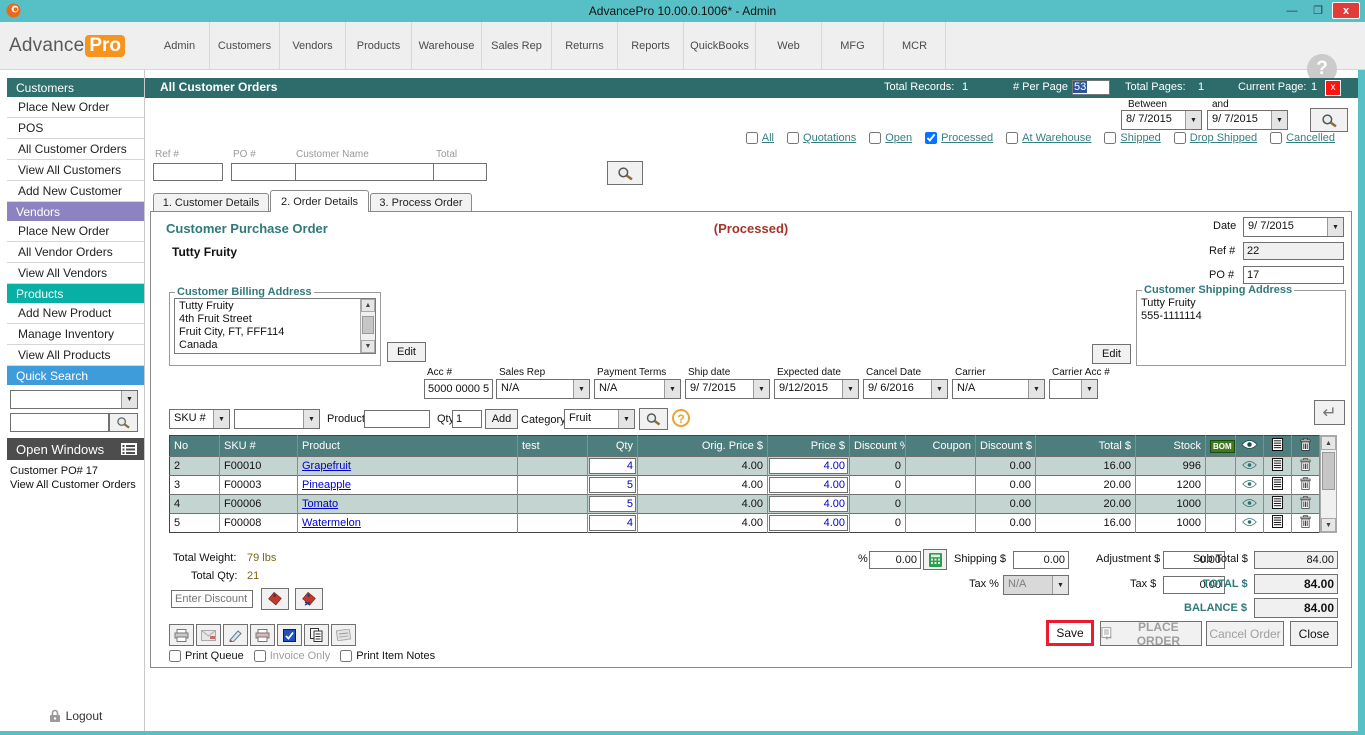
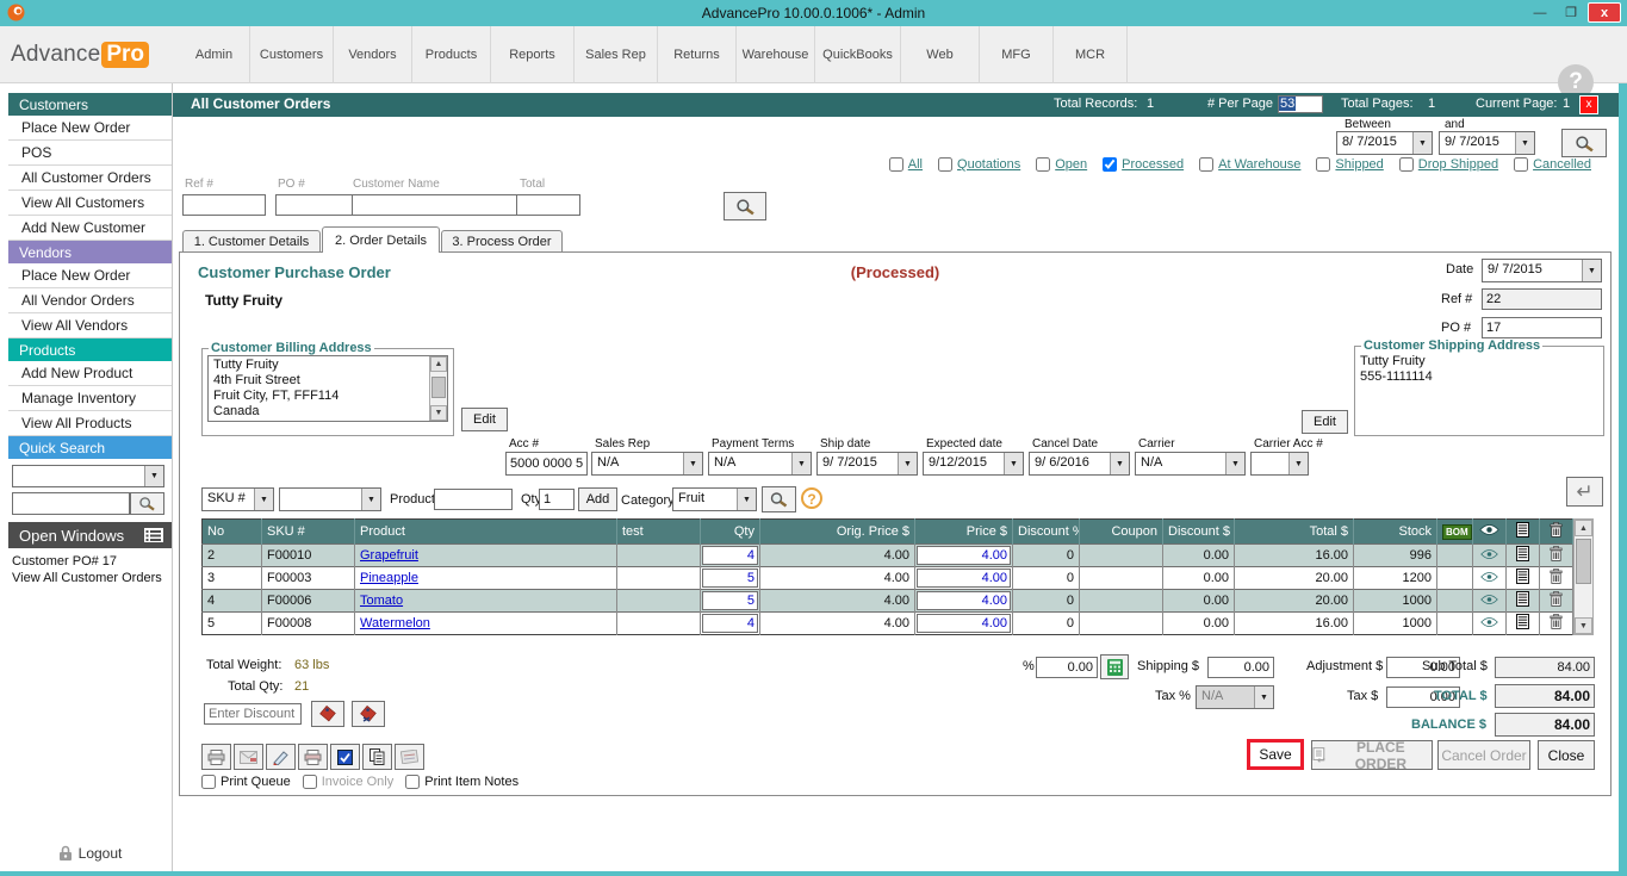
  AdvancePro 10.00.0.1006* - Admin
  —
  ❐
  x
  Advance
  Pro
  Admin
  Customers
  Vendors
  Products
- Warehouse
+ Reports
  Sales Rep
  Returns
- Reports
+ Warehouse
  QuickBooks
  Web
  MFG
  MCR
  ?
  Customers
  Place New Order
  POS
  All Customer Orders
  View All Customers
  Add New Customer
  Vendors
  Place New Order
  All Vendor Orders
  View All Vendors
  Products
  Add New Product
  Manage Inventory
  View All Products
  Quick Search
  Open Windows
  Customer PO# 17
  View All Customer Orders
  Logout
  All Customer Orders
  Total Records:
  1
  # Per Page
  53
  Total Pages:
  1
  Current Page:
  1
  x
  Between
  and
  8/ 7/2015
  9/ 7/2015
  All
  Quotations
  Open
  Processed
  At Warehouse
  Shipped
  Drop Shipped
  Cancelled
  Ref #
  PO #
  Customer Name
  Total
  1. Customer Details
  2. Order Details
  3. Process Order
  Customer Purchase Order
  (Processed)
  Tutty Fruity
  Date
  9/ 7/2015
  Ref #
  22
  PO #
  17
  Customer Billing Address
  Tutty Fruity
  4th Fruit Street
  Fruit City, FT, FFF114
  Canada
  Edit
  Customer Shipping Address
  Tutty Fruity
  555-1111114
  Edit
  Acc #
  5000 0000 5
  Sales Rep
  N/A
  Payment Terms
  N/A
  Ship date
  9/ 7/2015
  Expected date
  9/12/2015
  Cancel Date
  9/ 6/2016
  Carrier
  N/A
  Carrier Acc #
  SKU #
  Produc
  1
  Add
  Category
  Fruit
  ?
  ↵
  No	SKU #	Product	test	Qty	Orig. Price $	Price $	Discount %	Coupon	Discount $	Total $	Stock	BOM
  2	F00010	Grapefruit		4	4.00	4.00	0		0.00	16.00	996
  3	F00003	Pineapple		5	4.00	4.00	0		0.00	20.00	1200
  4	F00006	Tomato		5	4.00	4.00	0		0.00	20.00	1000
  5	F00008	Watermelon		4	4.00	4.00	0		0.00	16.00	1000
  Total Weight:
- 79 lbs
+ 63 lbs
  Total Qty:
  21
  Enter Discount
  %
  0.00
  Shipping $
  0.00
  Adjustment $
  0.00
  Sub Total $
  84.00
  Tax %
  N/A
  Tax $
  0.00
  TOTAL $
  84.00
  BALANCE $
  84.00
  Print Queue
  Invoice Only
  Print Item Notes
  Save
  PLACE ORDER
  Cancel Order
  Close
